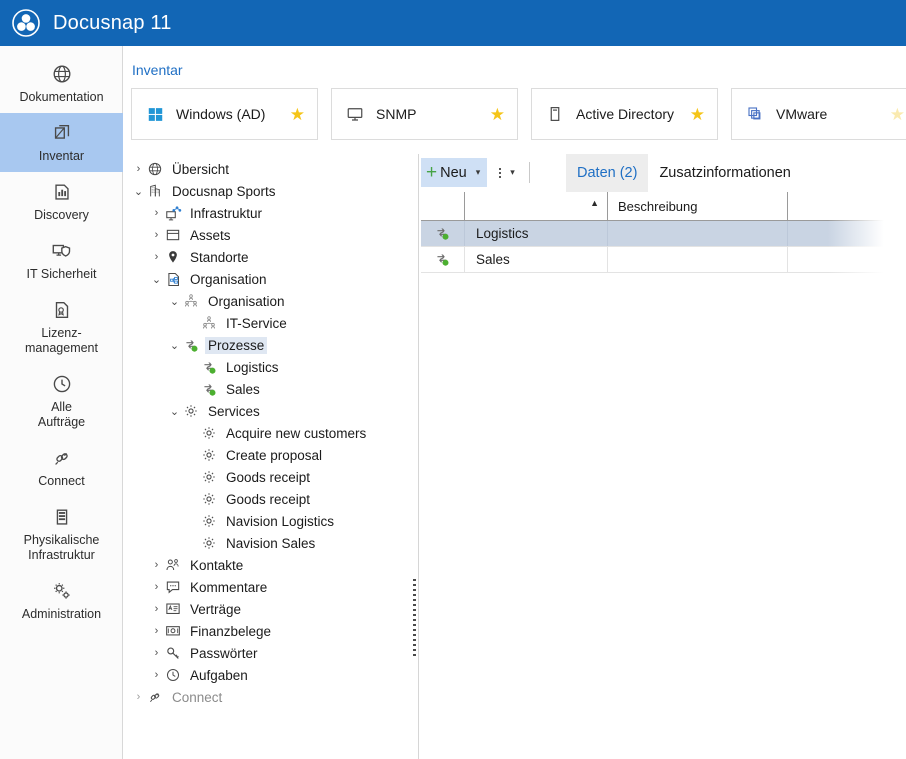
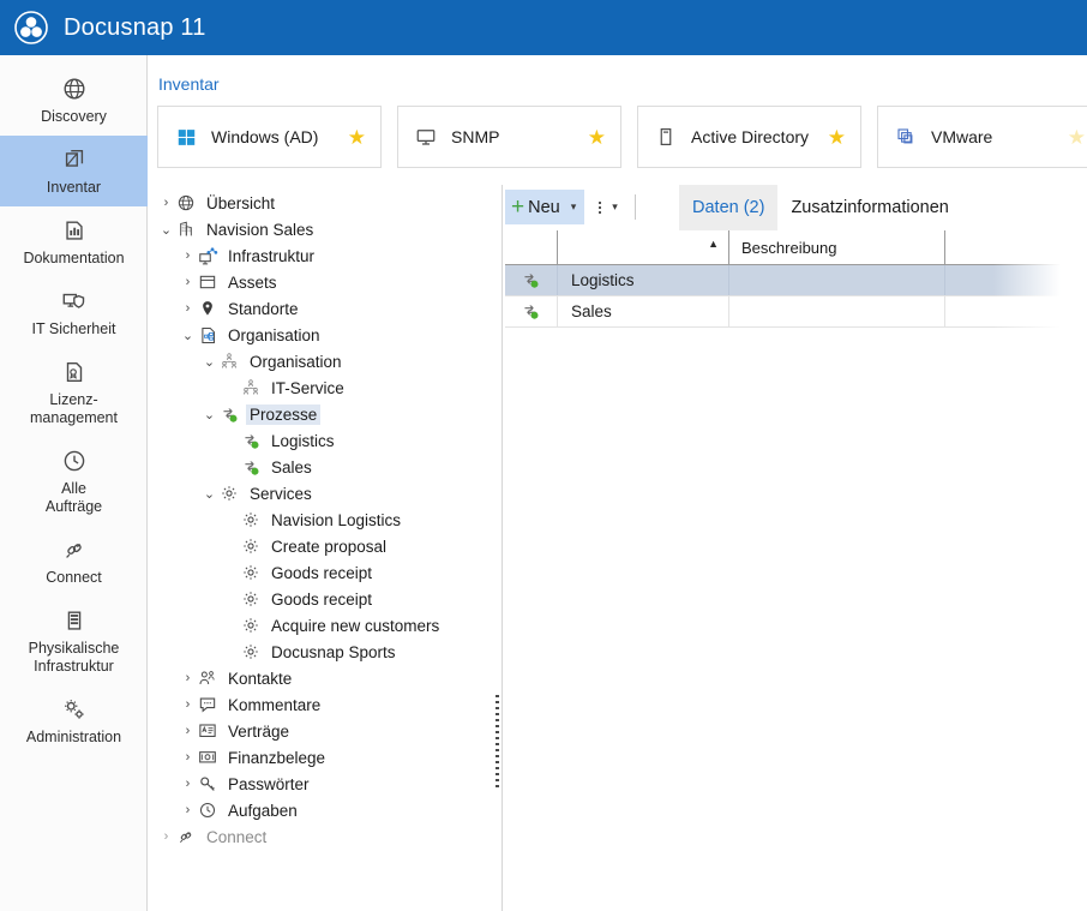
  Docusnap 11
- Dokumentation
+ Discovery
  Inventar
- Discovery
+ Dokumentation
  IT Sicherheit
  Lizenz-
  management
  Alle
  Aufträge
  Connect
  Physikalische
  Infrastruktur
  Administration
  Inventar
  Windows (AD)
  ★
  SNMP
  ★
  Active Directory
  ★
  VMware
  ★
  ›
  Übersicht
  ⌄
- Docusnap Sports
+ Navision Sales
  ›
  Infrastruktur
  ›
  Assets
  ›
  Standorte
  ⌄
  Organisation
  ⌄
  Organisation
  IT-Service
  ⌄
  Prozesse
  Logistics
  Sales
  ⌄
  Services
- Acquire new customers
+ Navision Logistics
  Create proposal
  Goods receipt
  Goods receipt
- Navision Logistics
+ Acquire new customers
- Navision Sales
+ Docusnap Sports
  ›
  Kontakte
  ›
  Kommentare
  ›
  Verträge
  ›
  Finanzbelege
  ›
  Passwörter
  ›
  Aufgaben
  ›
  Connect
  +
  Neu
  ▾
  ▾
  Daten (2)
  Zusatzinformationen
  ▲
  Beschreibung
  Logistics
  Sales
